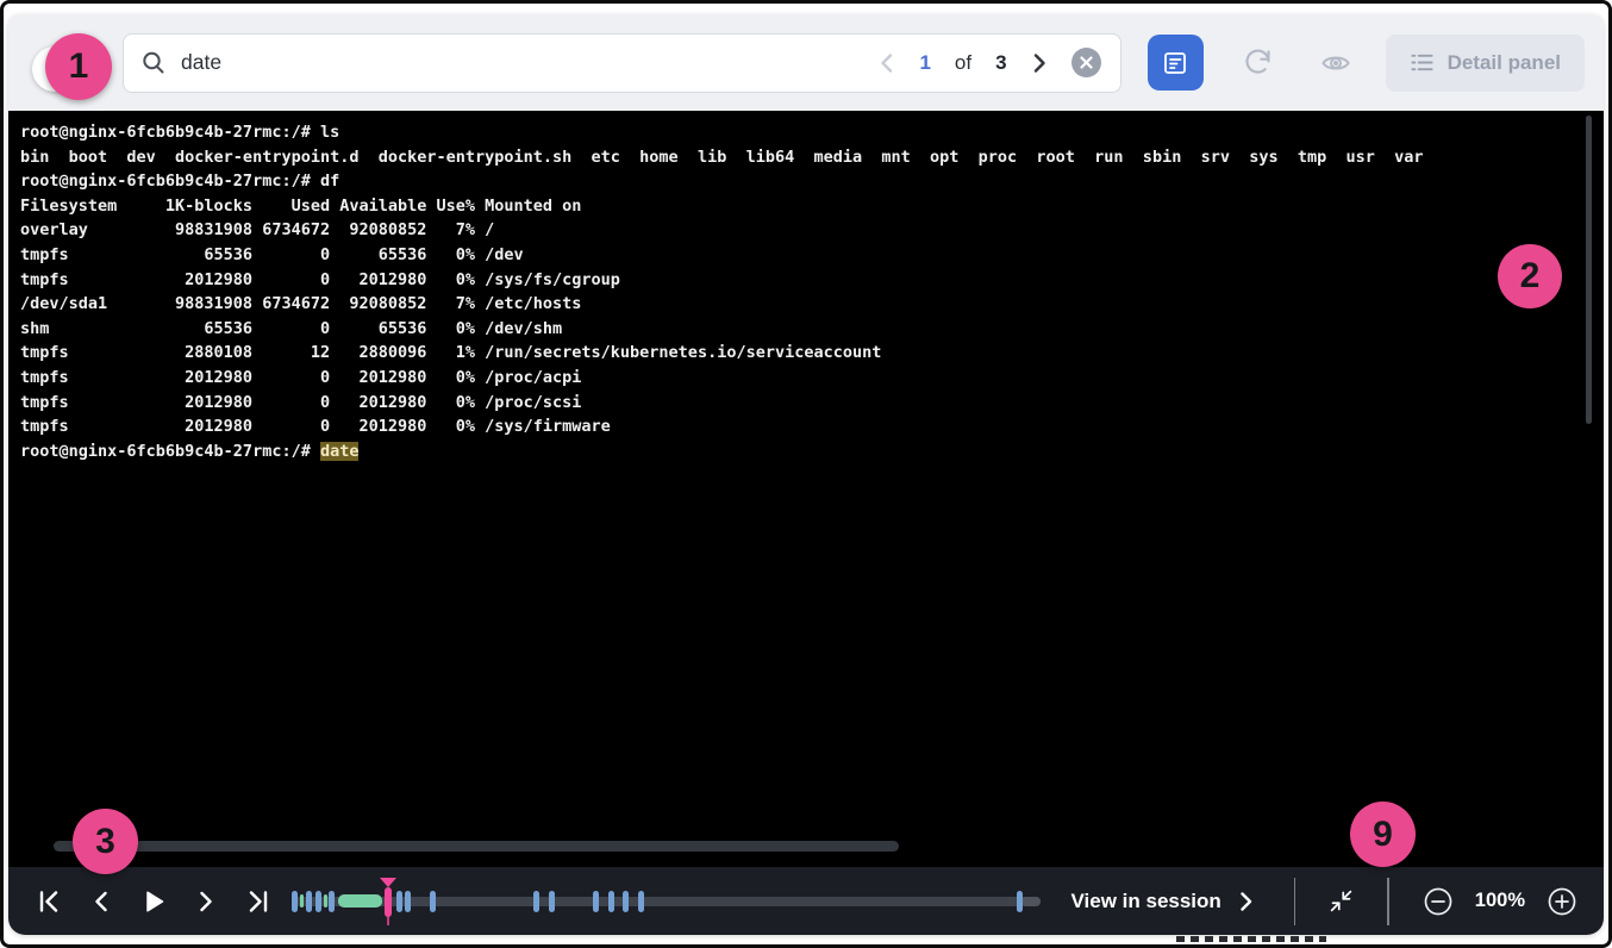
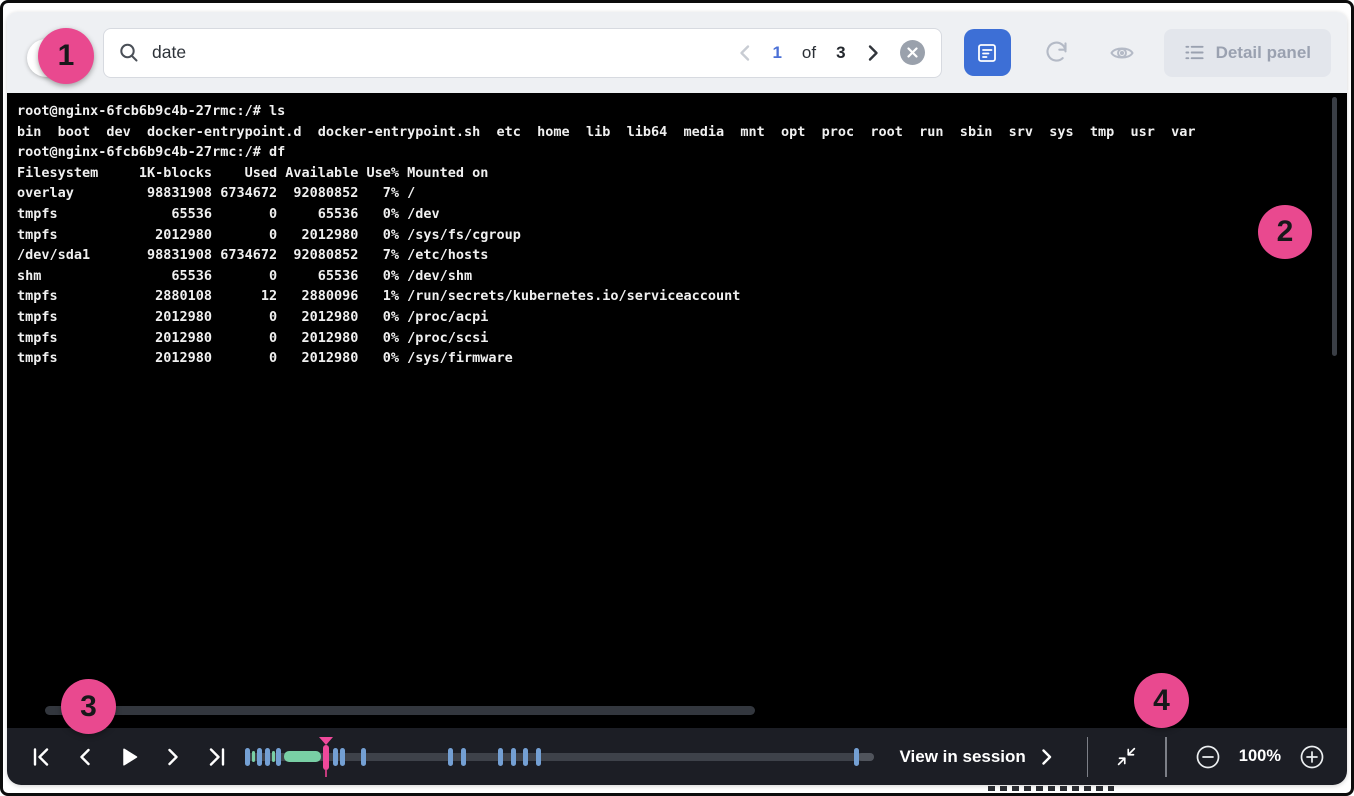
  date
  1
  of
  3
  Detail panel
  root@nginx-6fcb6b9c4b-27rmc:/# ls
  bin boot dev docker-entrypoint.d docker-entrypoint.sh etc home lib lib64 media mnt opt proc root run sbin srv sys tmp usr var
  root@nginx-6fcb6b9c4b-27rmc:/# df
  Filesystem 1K-blocks Used Available Use% Mounted on
  overlay 98831908 6734672 92080852 7% /
  tmpfs 65536 0 65536 0% /dev
  tmpfs 2012980 0 2012980 0% /sys/fs/cgroup
  /dev/sda1 98831908 6734672 92080852 7% /etc/hosts
  shm 65536 0 65536 0% /dev/shm
  tmpfs 2880108 12 2880096 1% /run/secrets/kubernetes.io/serviceaccount
  tmpfs 2012980 0 2012980 0% /proc/acpi
  tmpfs 2012980 0 2012980 0% /proc/scsi
  tmpfs 2012980 0 2012980 0% /sys/firmware
- root@nginx-6fcb6b9c4b-27rmc:/# date
  View in session
  100%
  1
  2
  3
- 9
+ 4
